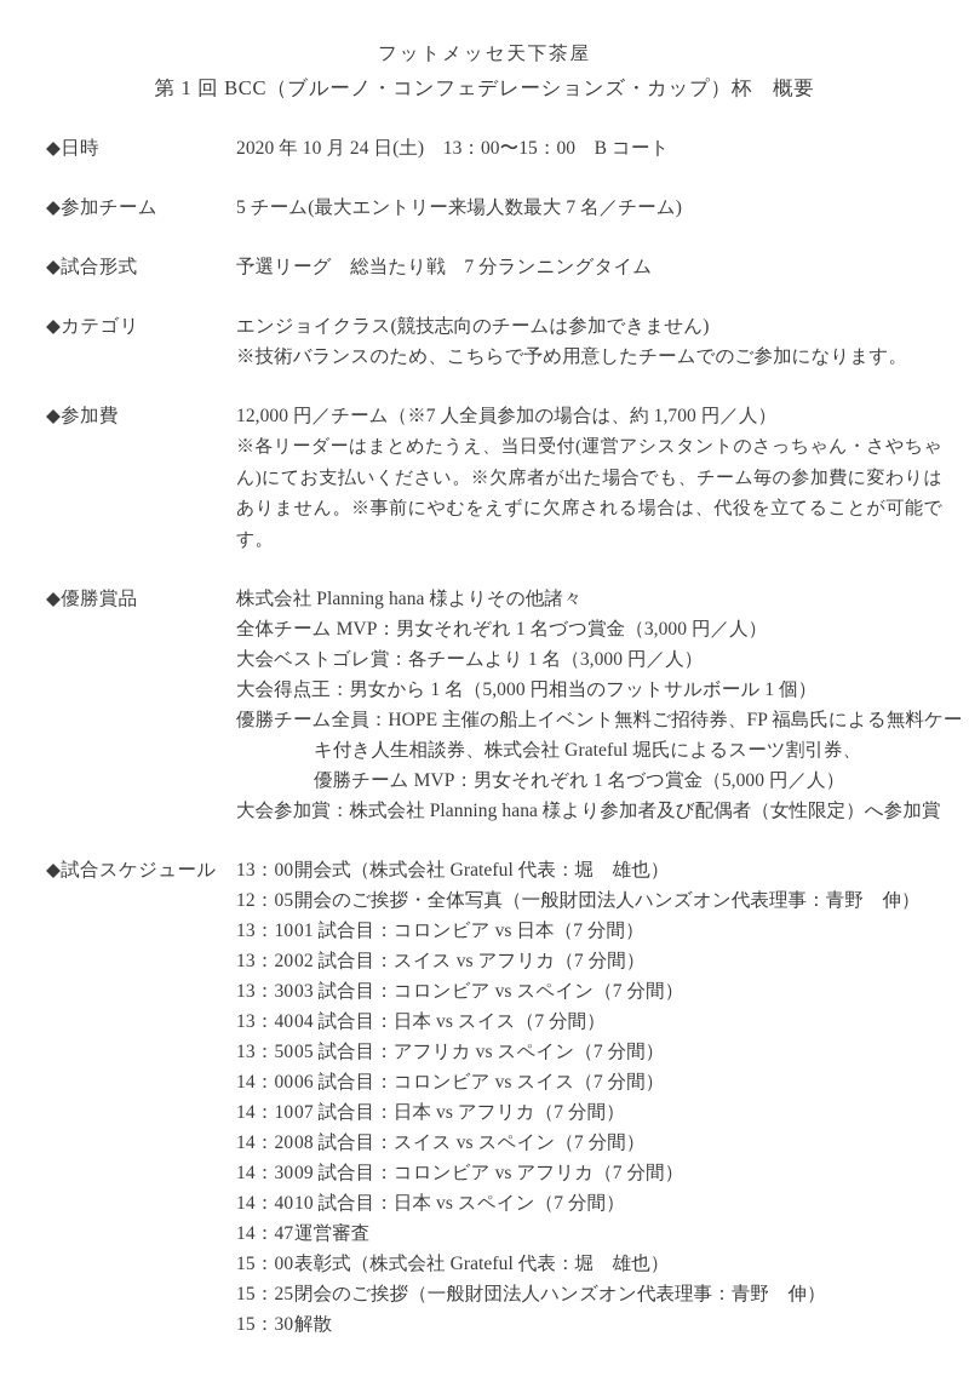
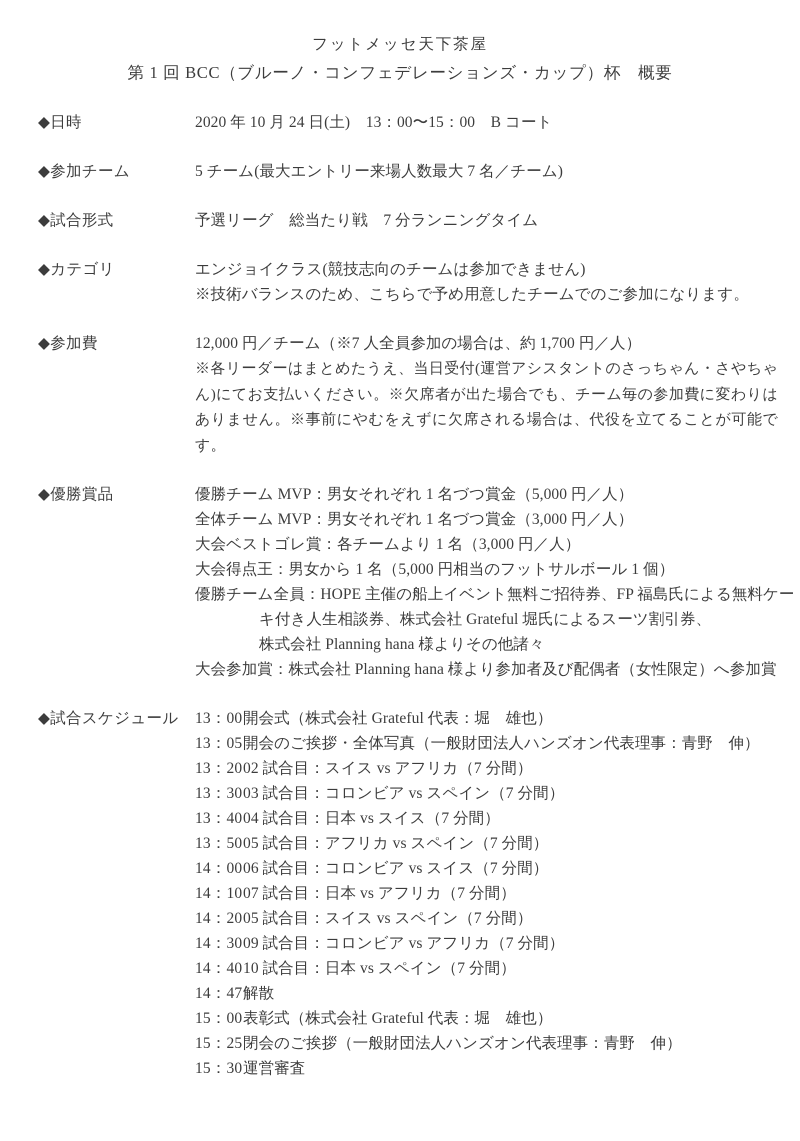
  フットメッセ天下茶屋
  第 1 回 BCC（ブルーノ・コンフェデレーションズ・カップ）杯 概要
  ◆日時
  2020 年 10 月 24 日(土) 13：00〜15：00 B コート
  ◆参加チーム
  5 チーム(最大エントリー来場人数最大 7 名／チーム)
  ◆試合形式
  予選リーグ 総当たり戦 7 分ランニングタイム
  ◆カテゴリ
  エンジョイクラス(競技志向のチームは参加できません)
  ※技術バランスのため、こちらで予め用意したチームでのご参加になります。
  ◆参加費
  12,000 円／チーム（※7 人全員参加の場合は、約 1,700 円／人）
  ※各リーダーはまとめたうえ、当日受付(運営アシスタントのさっちゃん・さやちゃん)にてお支払いください。※欠席者が出た場合でも、チーム毎の参加費に変わりはありません。※事前にやむをえずに欠席される場合は、代役を立てることが可能です。
  ◆優勝賞品
- 株式会社 Planning hana 様よりその他諸々
+ 優勝チーム MVP：男女それぞれ 1 名づつ賞金（5,000 円／人）
  全体チーム MVP：男女それぞれ 1 名づつ賞金（3,000 円／人）
  大会ベストゴレ賞：各チームより 1 名（3,000 円／人）
  大会得点王：男女から 1 名（5,000 円相当のフットサルボール 1 個）
  優勝チーム全員：HOPE 主催の船上イベント無料ご招待券、FP 福島氏による無料ケー
  キ付き人生相談券、株式会社 Grateful 堀氏によるスーツ割引券、
- 優勝チーム MVP：男女それぞれ 1 名づつ賞金（5,000 円／人）
+ 株式会社 Planning hana 様よりその他諸々
  大会参加賞：株式会社 Planning hana 様より参加者及び配偶者（女性限定）へ参加賞
  ◆試合スケジュール
  13：00
  開会式（株式会社 Grateful 代表：堀 雄也）
- 12：05
+ 13：05
  開会のご挨拶・全体写真（一般財団法人ハンズオン代表理事：青野 伸）
- 13：10
- 01 試合目：コロンビア vs 日本（7 分間）
  13：20
  02 試合目：スイス vs アフリカ（7 分間）
  13：30
  03 試合目：コロンビア vs スペイン（7 分間）
  13：40
  04 試合目：日本 vs スイス（7 分間）
  13：50
  05 試合目：アフリカ vs スペイン（7 分間）
  14：00
  06 試合目：コロンビア vs スイス（7 分間）
  14：10
  07 試合目：日本 vs アフリカ（7 分間）
  14：20
- 08 試合目：スイス vs スペイン（7 分間）
+ 05 試合目：スイス vs スペイン（7 分間）
  14：30
  09 試合目：コロンビア vs アフリカ（7 分間）
  14：40
  10 試合目：日本 vs スペイン（7 分間）
  14：47
- 運営審査
+ 解散
  15：00
  表彰式（株式会社 Grateful 代表：堀 雄也）
  15：25
  閉会のご挨拶（一般財団法人ハンズオン代表理事：青野 伸）
  15：30
- 解散
+ 運営審査
